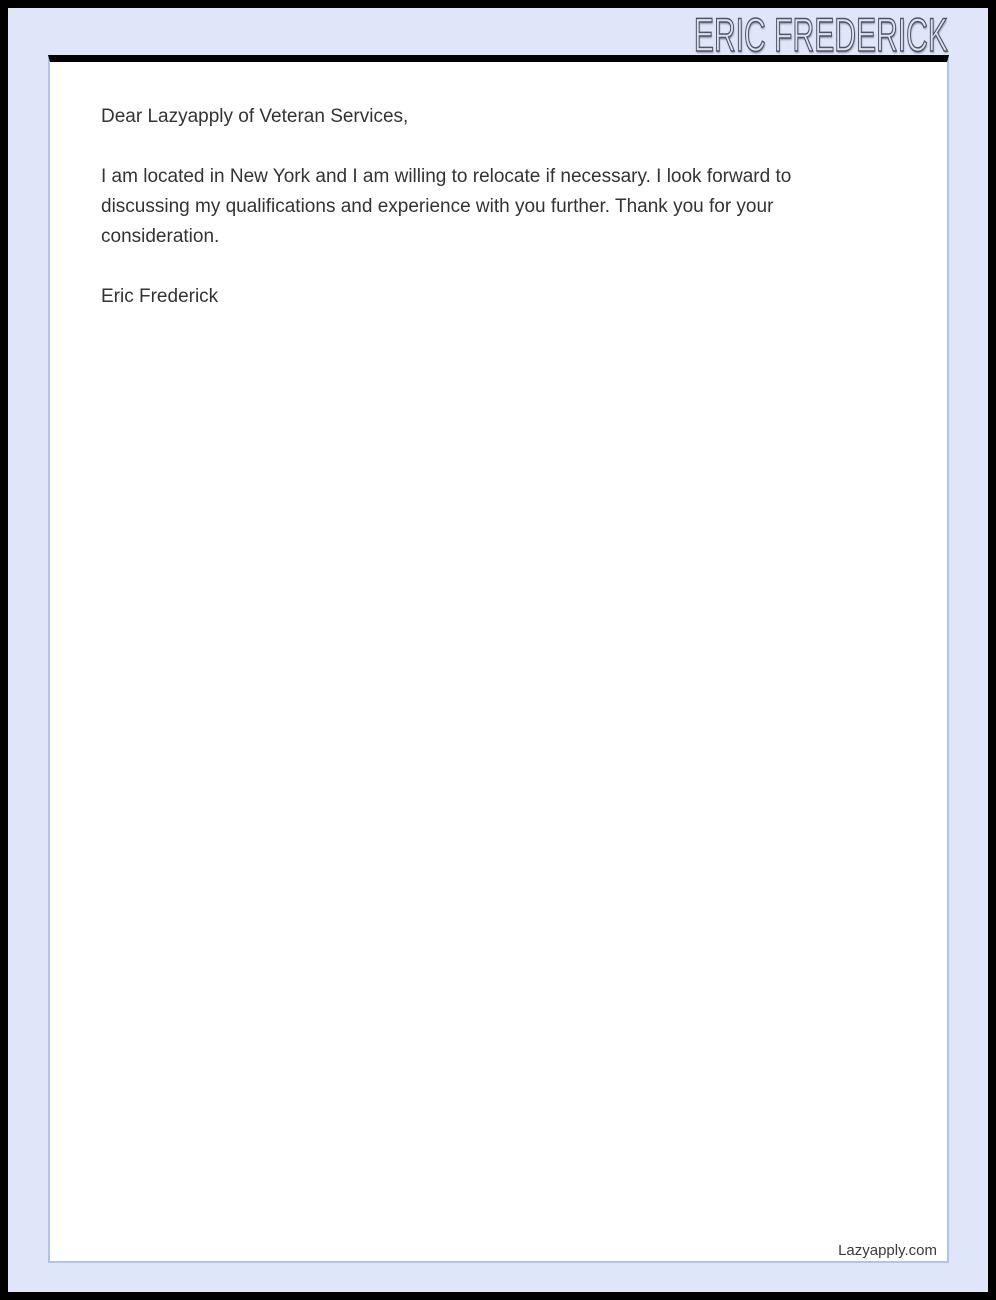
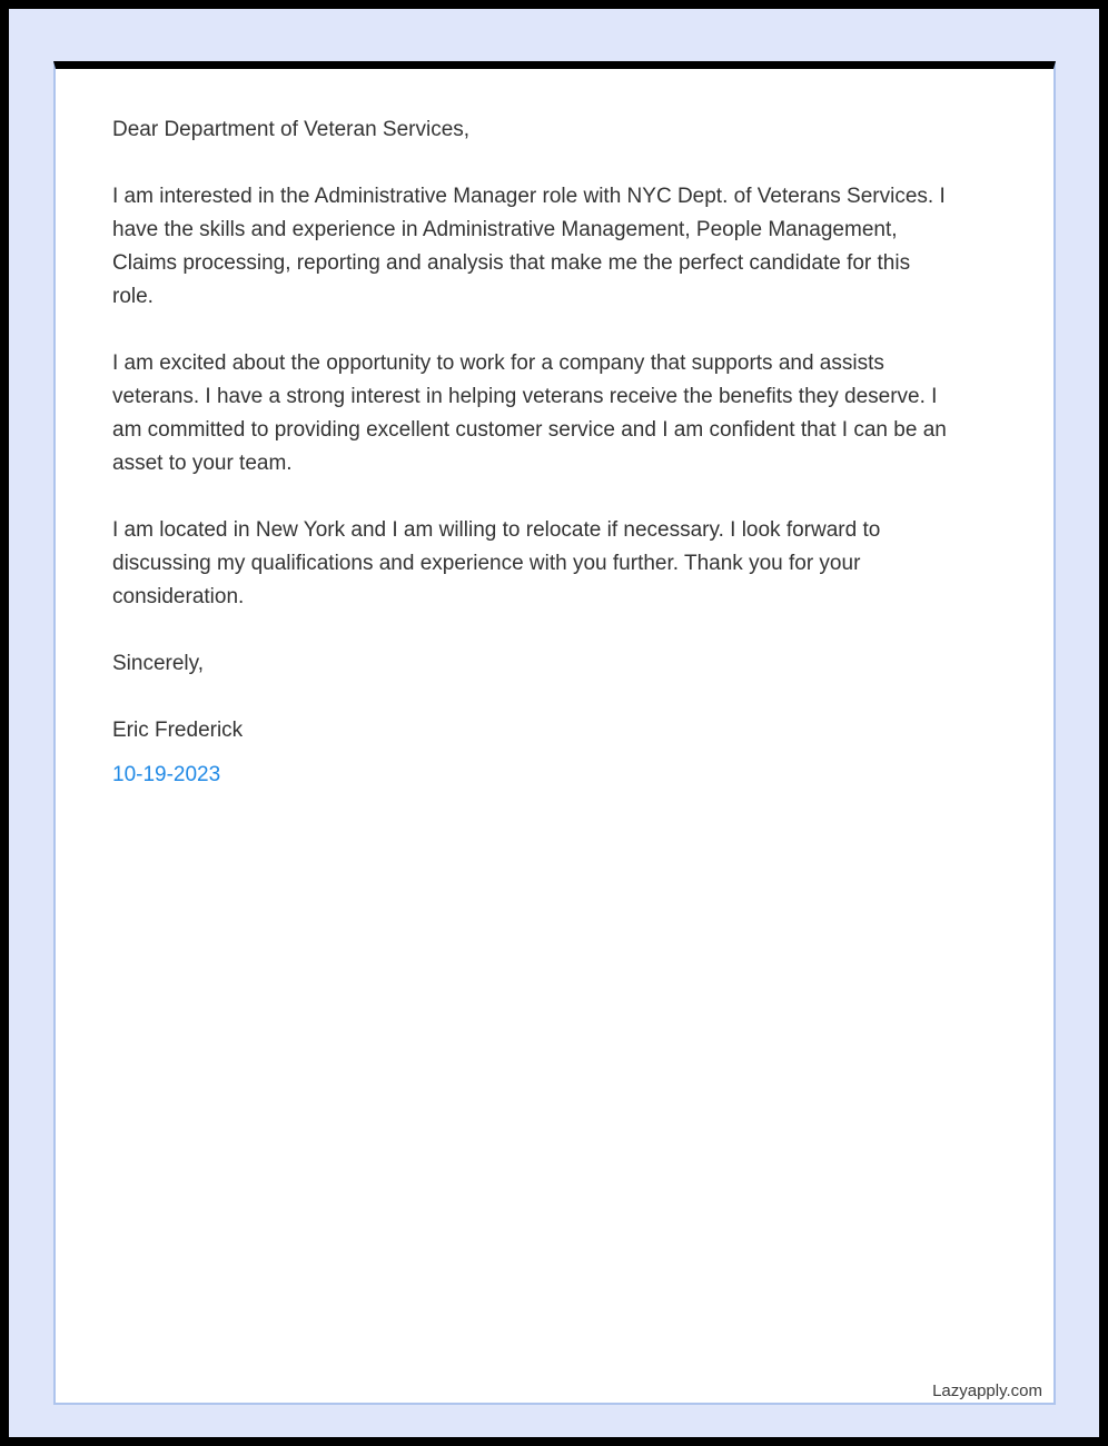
- ERIC FREDERICK
- Dear Lazyapply of Veteran Services,
+ Dear Department of Veteran Services,
+ I am interested in the Administrative Manager role with NYC Dept. of Veterans Services. I
+ have the skills and experience in Administrative Management, People Management,
+ Claims processing, reporting and analysis that make me the perfect candidate for this
+ role.
+ I am excited about the opportunity to work for a company that supports and assists
+ veterans. I have a strong interest in helping veterans receive the benefits they deserve. I
+ am committed to providing excellent customer service and I am confident that I can be an
+ asset to your team.
  I am located in New York and I am willing to relocate if necessary. I look forward to
  discussing my qualifications and experience with you further. Thank you for your
  consideration.
+ Sincerely,
  Eric Frederick
+ 10-19-2023
  Lazyapply.com
